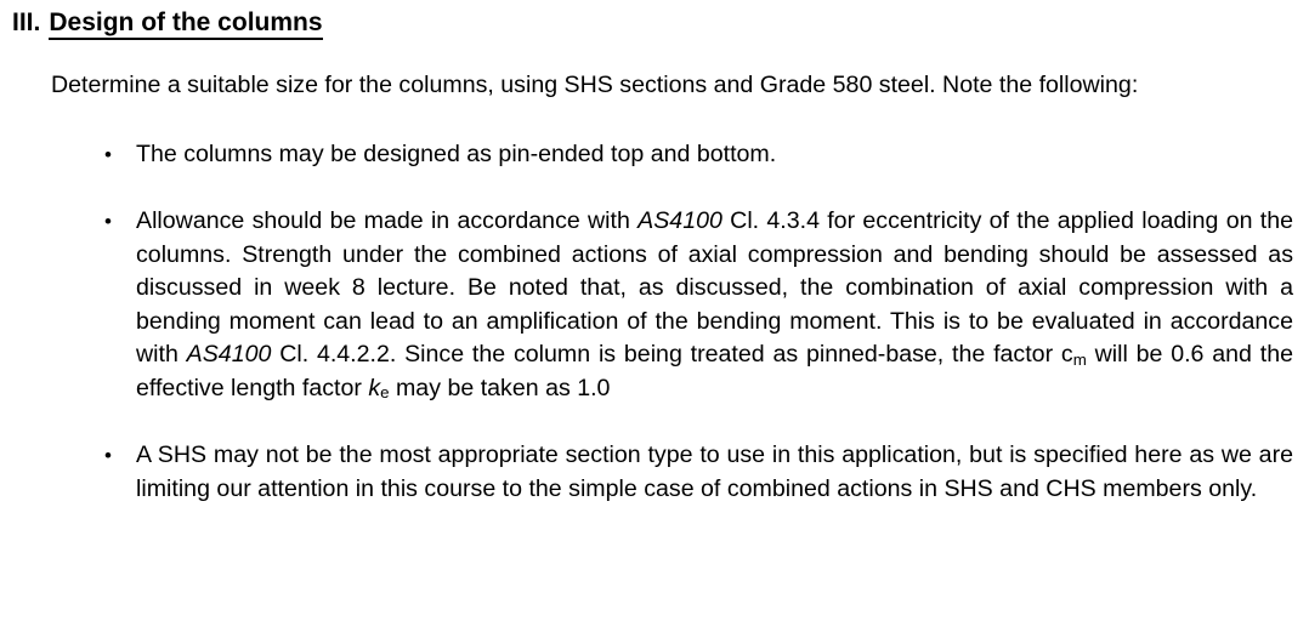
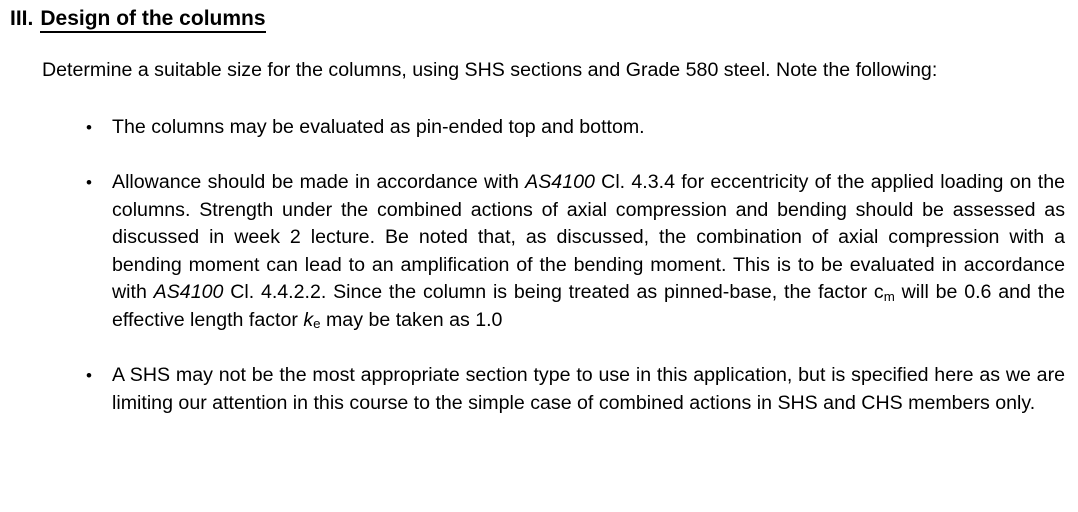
  III. Design of the columns
  Determine a suitable size for the columns, using SHS sections and Grade 580 steel. Note the following:
  •
- The columns may be designed as pin-ended top and bottom.
+ The columns may be evaluated as pin-ended top and bottom.
  •
- Allowance should be made in accordance with AS4100 Cl. 4.3.4 for eccentricity of the applied loading on the columns. Strength under the combined actions of axial compression and bending should be assessed as discussed in week 8 lecture. Be noted that, as discussed, the combination of axial compression with a bending moment can lead to an amplification of the bending moment. This is to be evaluated in accordance with AS4100 Cl. 4.4.2.2. Since the column is being treated as pinned-base, the factor cm will be 0.6 and the effective length factor ke may be taken as 1.0
+ Allowance should be made in accordance with AS4100 Cl. 4.3.4 for eccentricity of the applied loading on the columns. Strength under the combined actions of axial compression and bending should be assessed as discussed in week 2 lecture. Be noted that, as discussed, the combination of axial compression with a bending moment can lead to an amplification of the bending moment. This is to be evaluated in accordance with AS4100 Cl. 4.4.2.2. Since the column is being treated as pinned-base, the factor cm will be 0.6 and the effective length factor ke may be taken as 1.0
  •
  A SHS may not be the most appropriate section type to use in this application, but is specified here as we are limiting our attention in this course to the simple case of combined actions in SHS and CHS members only.
